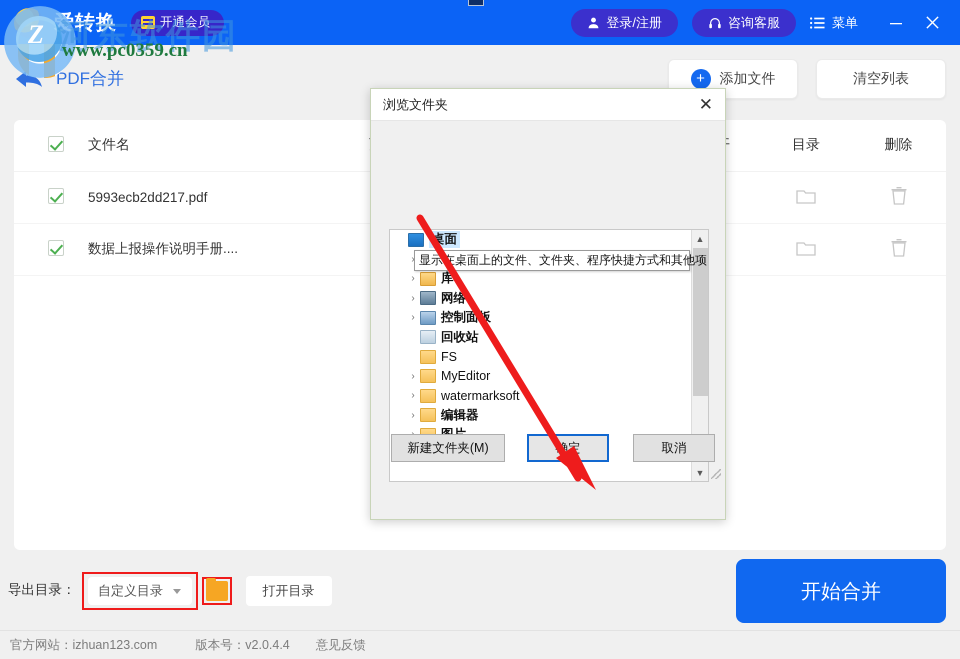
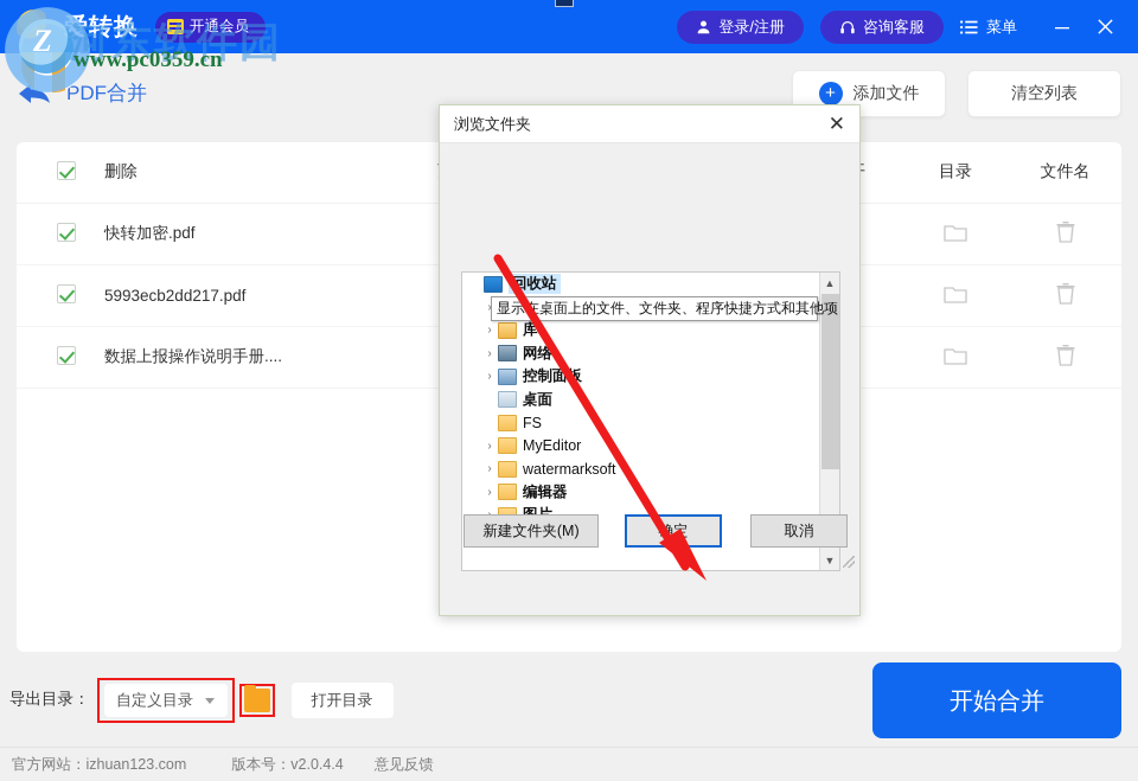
  开通会员
  登录/注册
  咨询客服
  菜单
  河东软件园
  www.pc0359.cn
  PDF合并
  +
  添加文件
  清空列表
- 文件名
+ 删除
  目录
- 删除
+ 文件名
+ 快转加密.pdf
  5993ecb2dd217.pdf
  数据上报操作说明手册....
  导出目录：
  自定义目录
  打开目录
  开始合并
  官方网站：izhuan123.com
  版本号：v2.0.4.4
  意见反馈
  浏览文件夹
  ✕
- 桌面
+ 回收站
  ›
  ›
  库
  ›
  网络
  ›
  控制面板
- 回收站
+ 桌面
  FS
  ›
  MyEditor
  ›
  watermarksoft
  ›
  编辑器
  显示桌面上的文件、文件夹、程序快捷方式和其他项
  ▲
  ▼
  新建文件夹(M)
  取消
